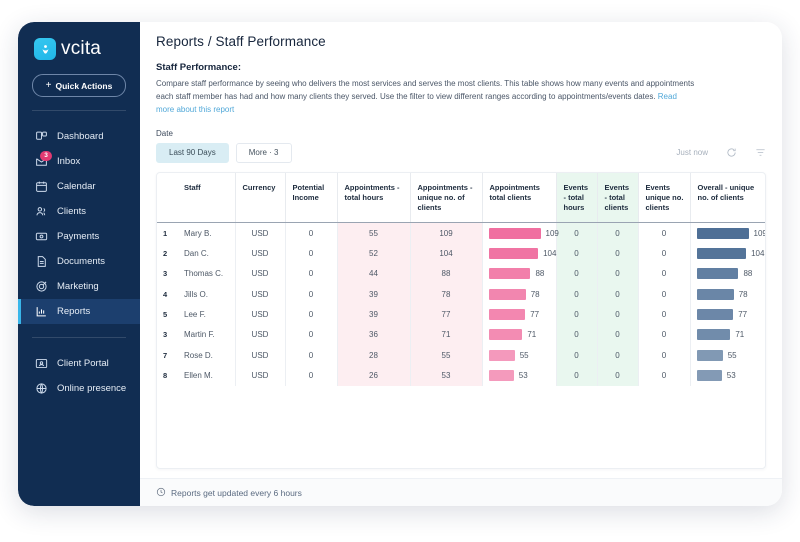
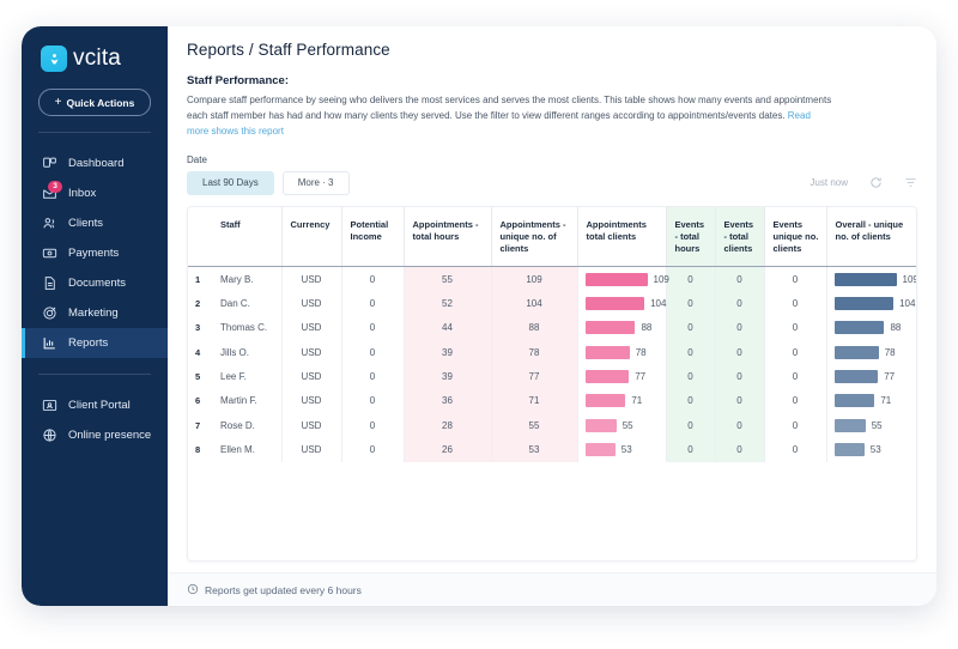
  vcita
  +
  Quick Actions
  Dashboard
  Inbox
- Calendar
  Clients
  Payments
  Documents
  Marketing
  Reports
  Client Portal
  Online presence
  Reports / Staff Performance
  Staff Performance:
- Compare staff performance by seeing who delivers the most services and serves the most clients. This table shows how many events and appointments each staff member has had and how many clients they served. Use the filter to view different ranges according to appointments/events dates. Read more about this report
+ Compare staff performance by seeing who delivers the most services and serves the most clients. This table shows how many events and appointments each staff member has had and how many clients they served. Use the filter to view different ranges according to appointments/events dates. Read more shows this report
  Date
  Last 90 Days
  More · 3
  Just now
  	Staff	Currency	Potential Income	Appointments - total hours	Appointments - unique no. of clients	Appointments total clients	Events - total hours	Events - total clients	Events unique no. clients	Overall - unique no. of clients
  1	Mary B.	USD	0	55	109	109	0	0	0	109
  2	Dan C.	USD	0	52	104	104	0	0	0	104
  3	Thomas C.	USD	0	44	88	88	0	0	0	88
  4	Jills O.	USD	0	39	78	78	0	0	0	78
  5	Lee F.	USD	0	39	77	77	0	0	0	77
- 3	Martin F.	USD	0	36	71	71	0	0	0	71
+ 6	Martin F.	USD	0	36	71	71	0	0	0	71
  7	Rose D.	USD	0	28	55	55	0	0	0	55
  8	Ellen M.	USD	0	26	53	53	0	0	0	53
  Reports get updated every 6 hours
